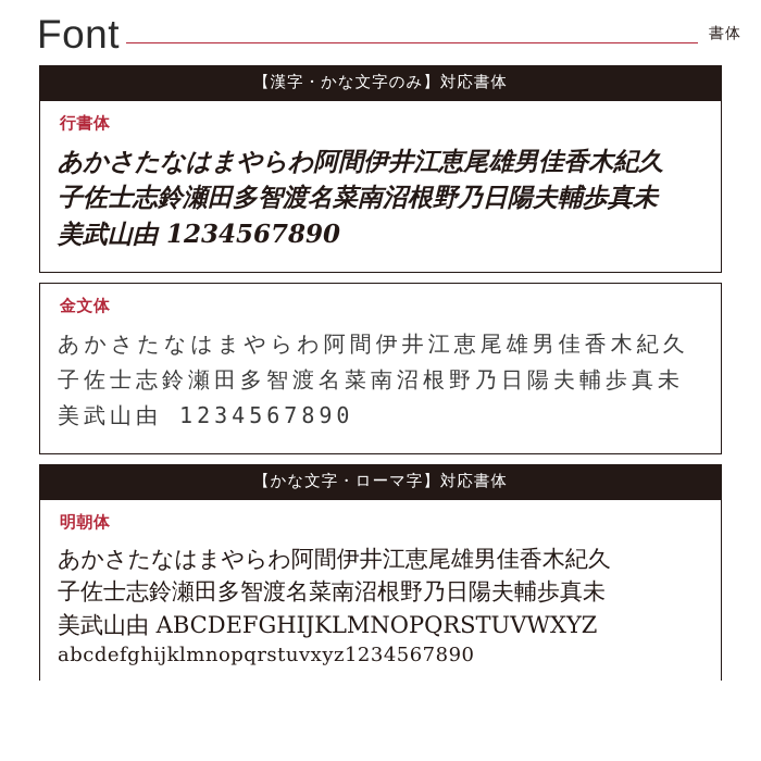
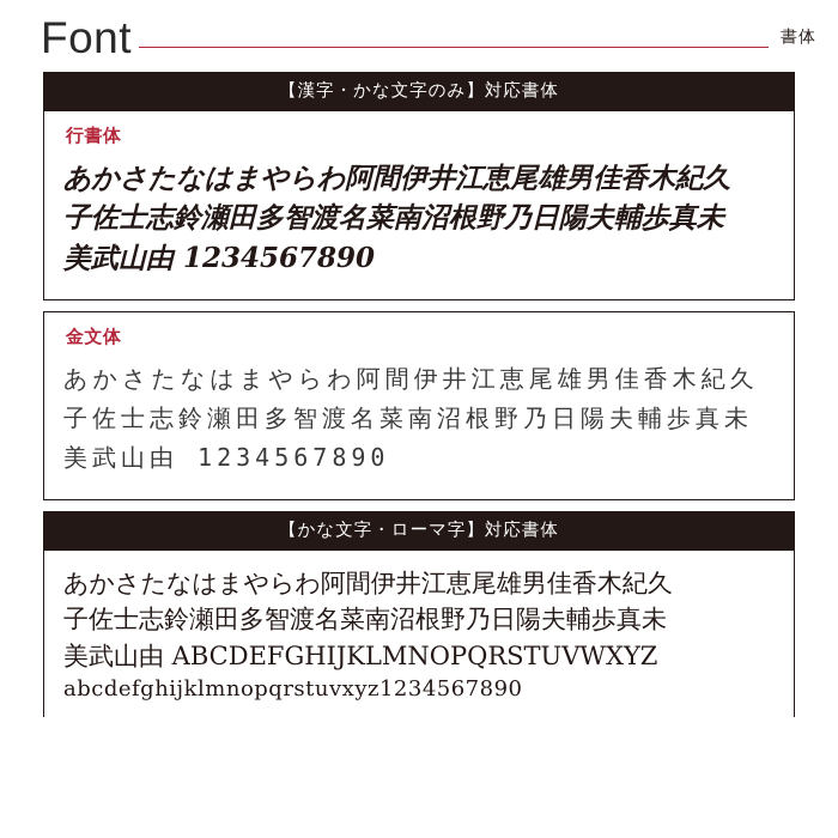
  Font
  書体
  【漢字・かな文字のみ】対応書体
  行書体
  あかさたなはまやらわ阿間伊井江恵尾雄男佳香木紀久
  子佐士志鈴瀬田多智渡名菜南沼根野乃日陽夫輔歩真未
  美武山由 1234567890
  金文体
  あかさたなはまやらわ阿間伊井江恵尾雄男佳香木紀久
  子佐士志鈴瀬田多智渡名菜南沼根野乃日陽夫輔歩真未
  美武山由 1234567890
  【かな文字・ローマ字】対応書体
- 明朝体
  あかさたなはまやらわ阿間伊井江恵尾雄男佳香木紀久
  子佐士志鈴瀬田多智渡名菜南沼根野乃日陽夫輔歩真未
  美武山由 ABCDEFGHIJKLMNOPQRSTUVWXYZ
  abcdefghijklmnopqrstuvxyz1234567890
